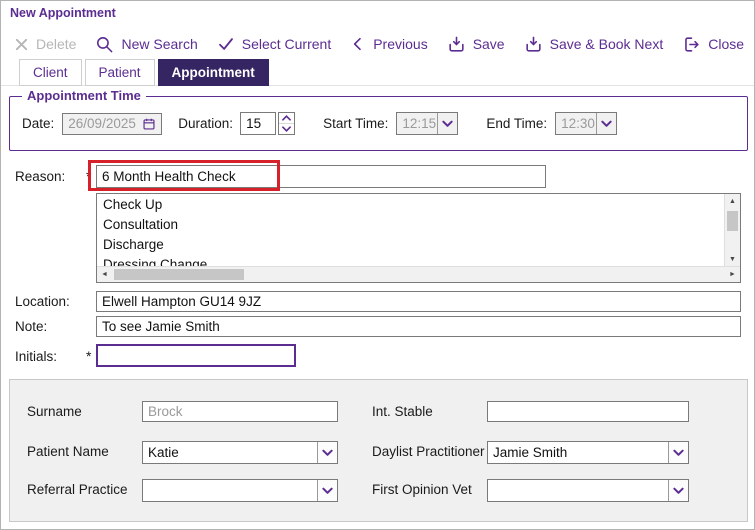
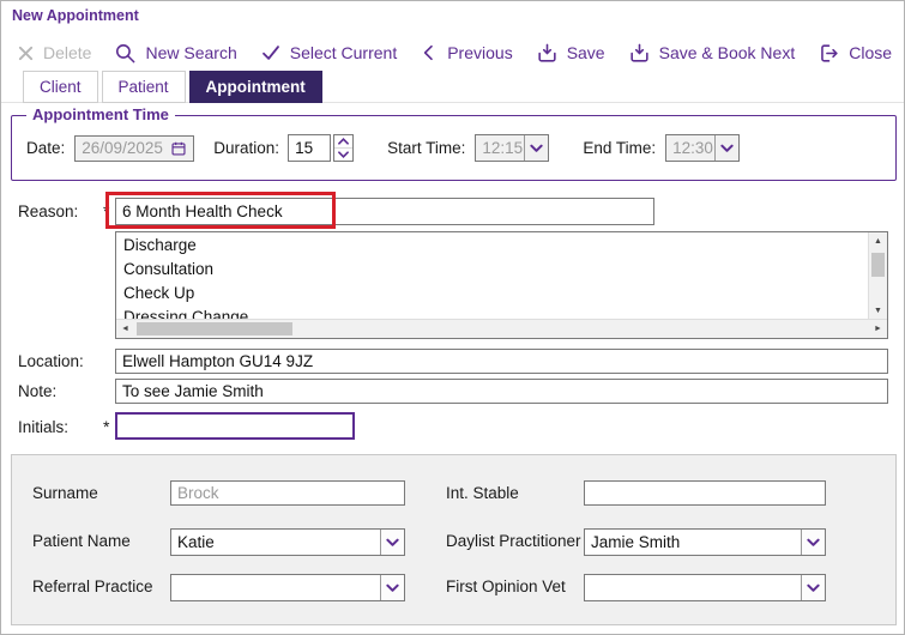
  New Appointment
  Delete
  New Search
  Select Current
  Previous
  Save
  Save & Book Next
  Close
  Client
  Patient
  Appointment
  Appointment Time
  Date:
  26/09/2025
  Duration:
  15
  Start Time:
  12:15
  End Time:
  12:30
  Reason:
  *
  6 Month Health Check
- Check Up
+ Discharge
  Consultation
- Discharge
+ Check Up
  Dressing Change
  Location:
  Elwell Hampton GU14 9JZ
  Note:
  To see Jamie Smith
  Initials:
  *
  Surname
  Brock
  Int. Stable
  Patient Name
  Katie
  Daylist Practitioner
  Jamie Smith
  Referral Practice
  First Opinion Vet
